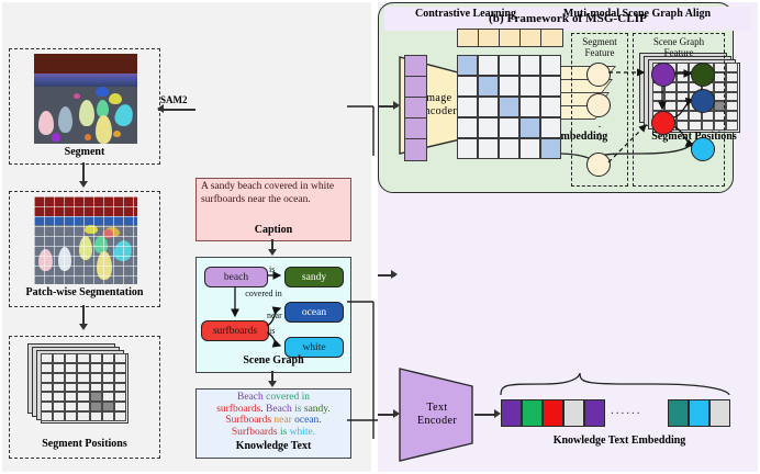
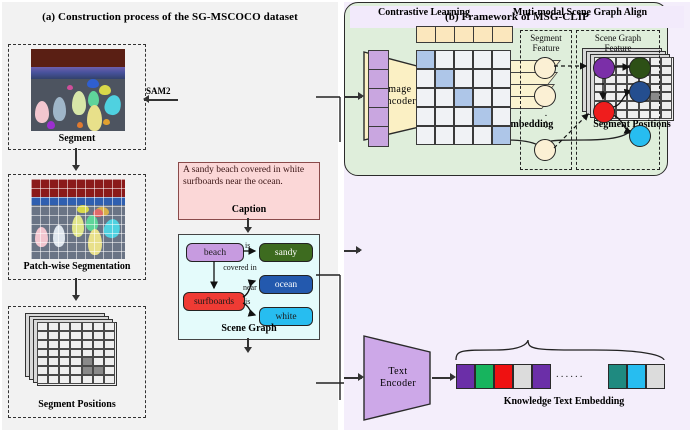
+ (a) Construction process of the SG-MSCOCO dataset
  Segment
  Patch-wise Segmentation
  Segment Positions
  SAM2
  A sandy beach covered in white surfboards near the ocean.
  Caption
  beach
  sandy
  surfboards
  ocean
  white
  is
  covered in
  near
  is
  Scene Graph
- Beach covered in
- surfboards. Beach is sandy.
- Surfboards near ocean.
- Surfboards is white.
- Knowledge Text
  (b) Framework of MSG-CLIP
  mage
  ncoder
  Segmet Psitions
  Contrastive Learning
  Muti-modal Scene Graph Align
  Segment
  Feature
  ·
  ·
  ·
  Scene Graph
  Feature
  Text
  Encoder
  ......
  Knowledge Text Embedding
